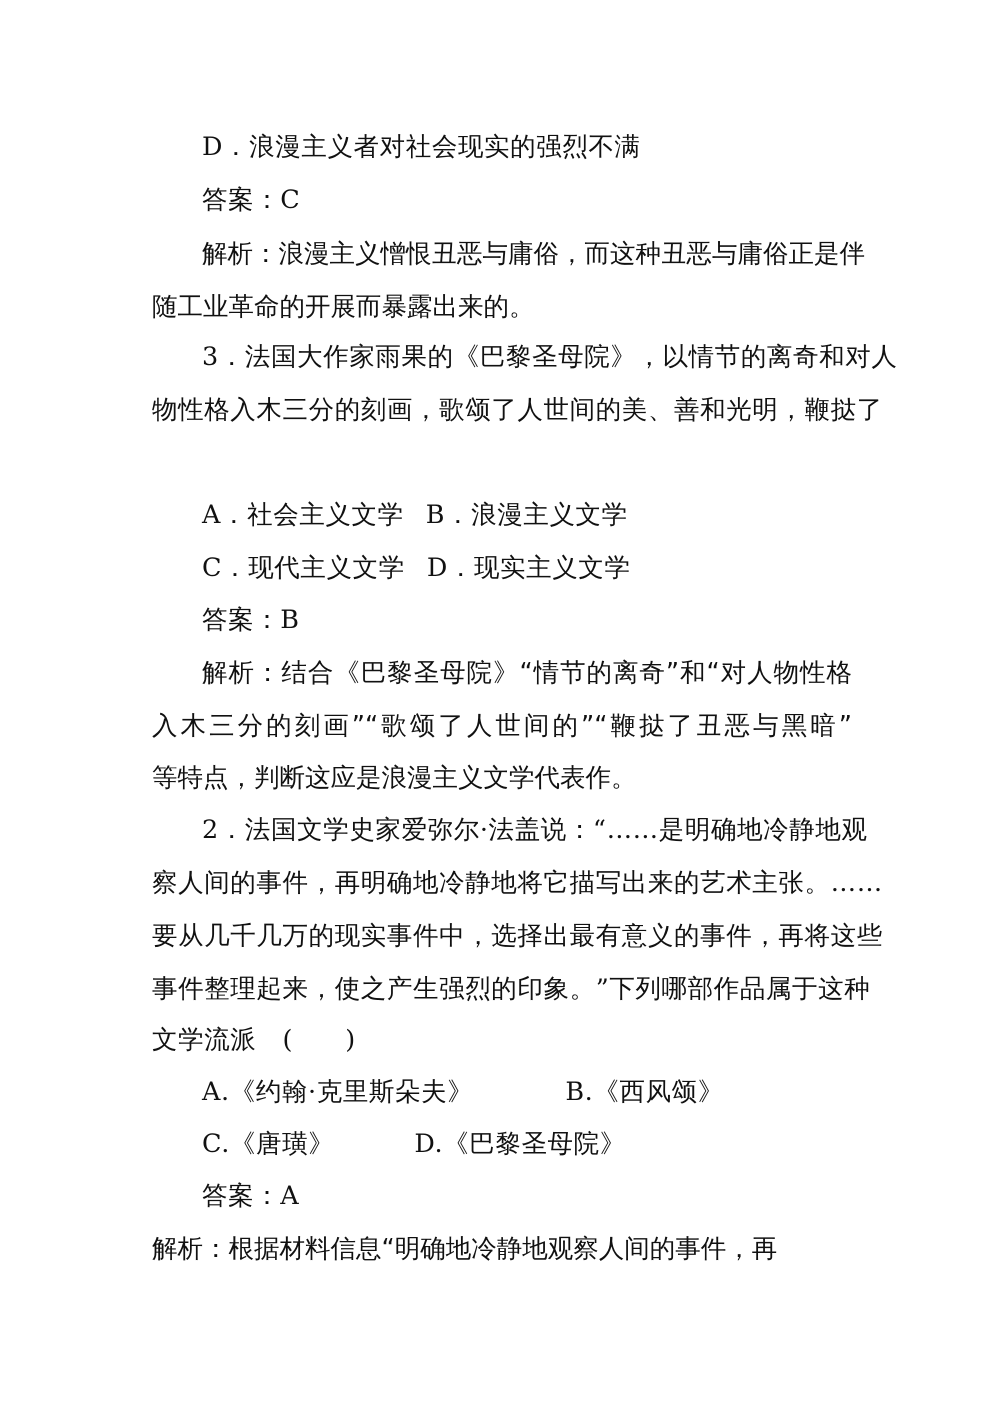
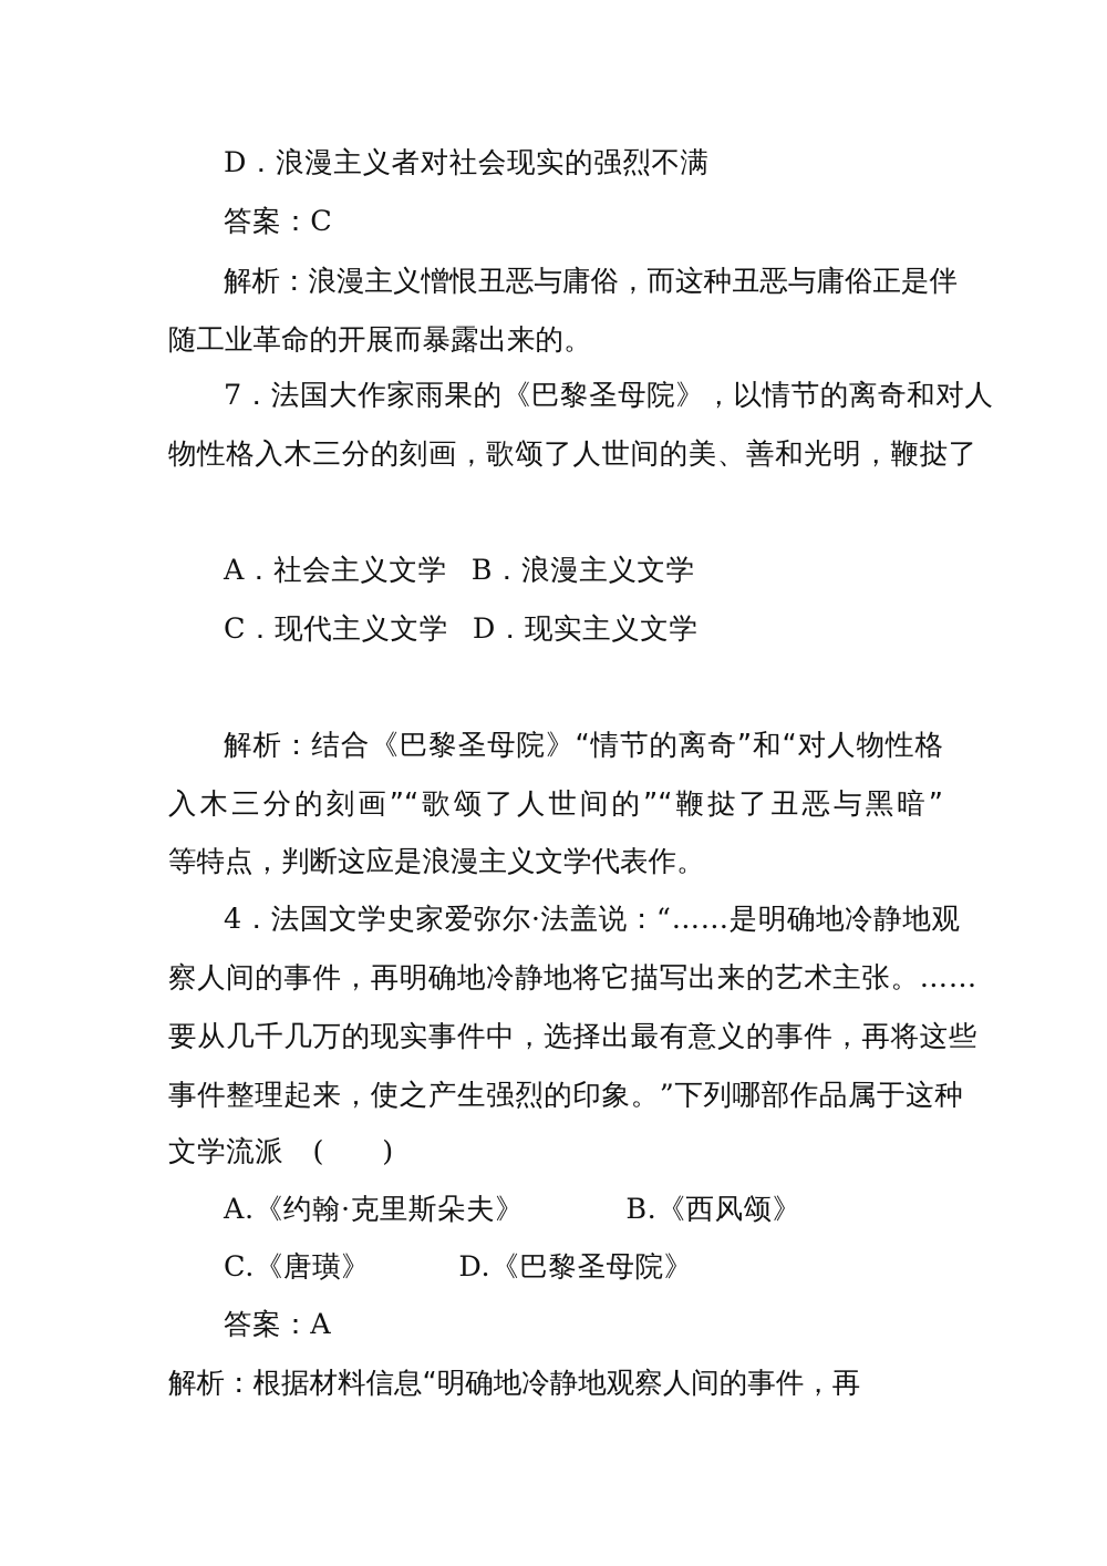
  D．浪漫主义者对社会现实的强烈不满
  答案：C
  解析：浪漫主义憎恨丑恶与庸俗，而这种丑恶与庸俗正是伴
  随工业革命的开展而暴露出来的。
- 3．法国大作家雨果的《巴黎圣母院》，以情节的离奇和对人
+ 7．法国大作家雨果的《巴黎圣母院》，以情节的离奇和对人
  物性格入木三分的刻画，歌颂了人世间的美、善和光明，鞭挞了
  A．社会主义文学 B．浪漫主义文学
  C．现代主义文学 D．现实主义文学
- 答案：B
  解析：结合《巴黎圣母院》“情节的离奇”和“对人物性格
  入木三分的刻画”“歌颂了人世间的”“鞭挞了丑恶与黑暗”
  等特点，判断这应是浪漫主义文学代表作。
- 2．法国文学史家爱弥尔·法盖说：“……是明确地冷静地观
+ 4．法国文学史家爱弥尔·法盖说：“……是明确地冷静地观
  察人间的事件，再明确地冷静地将它描写出来的艺术主张。……
  要从几千几万的现实事件中，选择出最有意义的事件，再将这些
  事件整理起来，使之产生强烈的印象。”下列哪部作品属于这种
  文学流派 ( )
  A.《约翰·克里斯朵夫》 B.《西风颂》
  C.《唐璜》 D.《巴黎圣母院》
  答案：A
  解析：根据材料信息“明确地冷静地观察人间的事件，再
